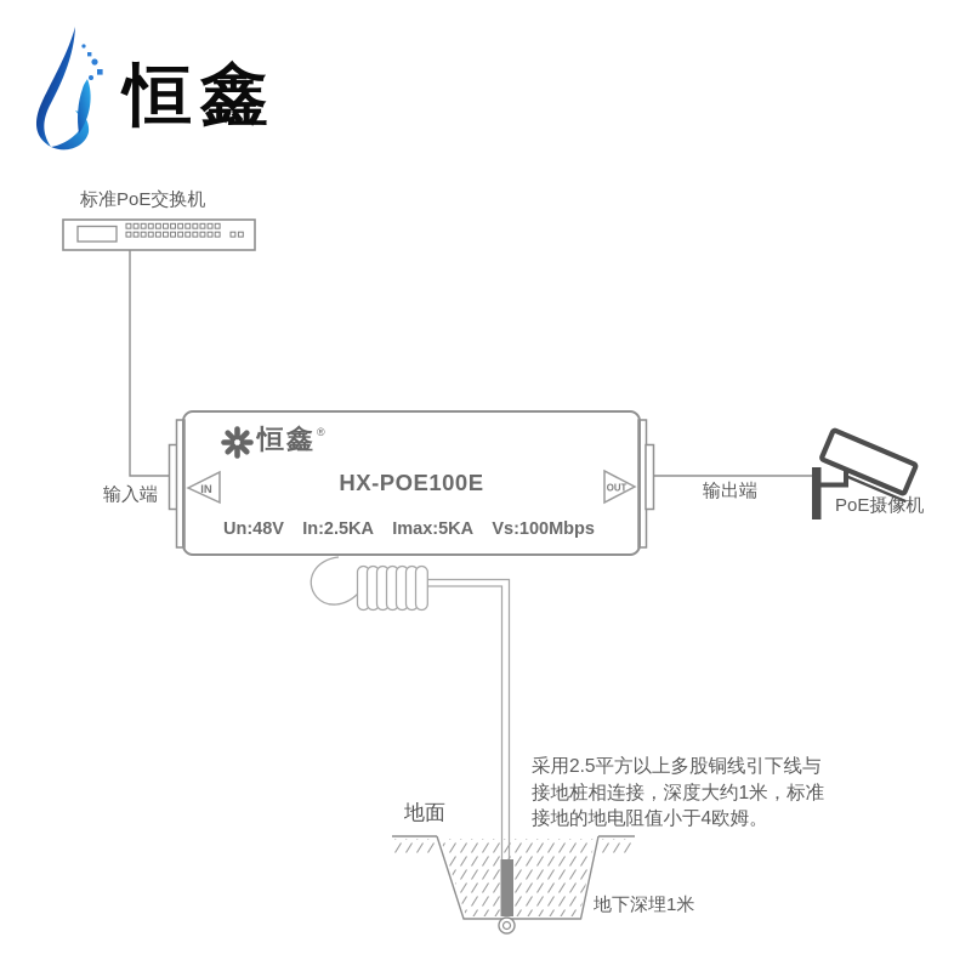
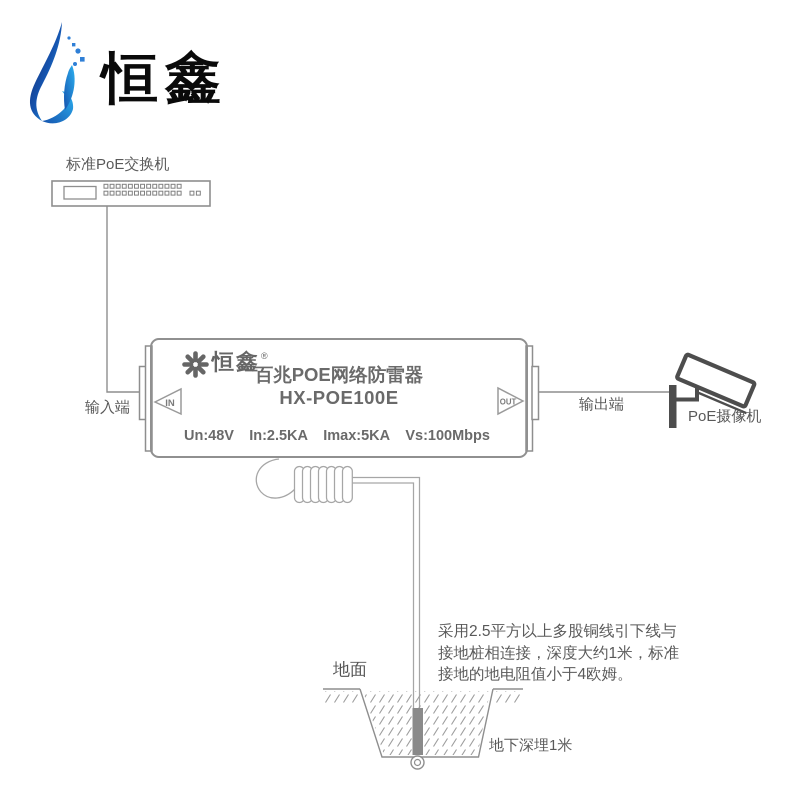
  IN
  OUT
  恒鑫
  标准PoE交换机
  输入端
  输出端
  PoE摄像机
  地面
  地下深埋1米
  采用2.5平方以上多股铜线引下线与
  接地桩相连接，深度大约1米，标准
  接地的地电阻值小于4欧姆。
  恒鑫
  ®
+ 百兆POE网络防雷器
  HX-POE100E
  Un:48V
  In:2.5KA
  Imax:5KA
  Vs:100Mbps
